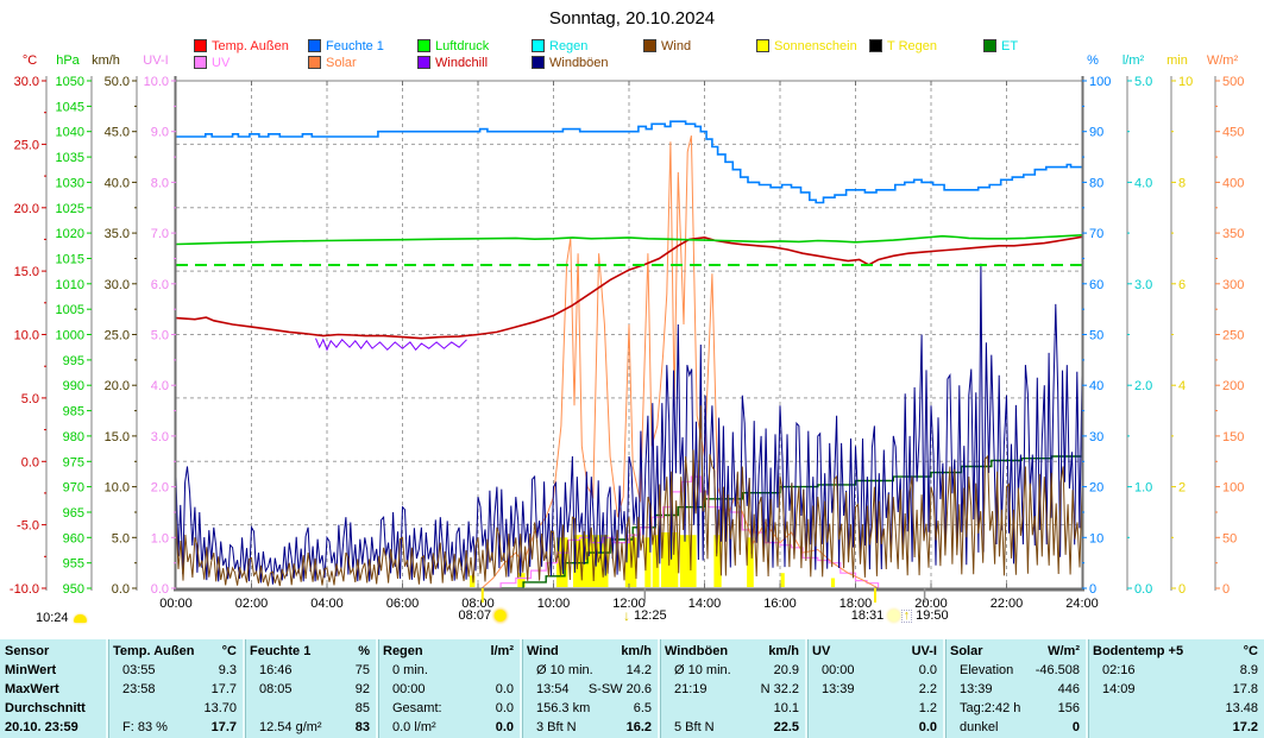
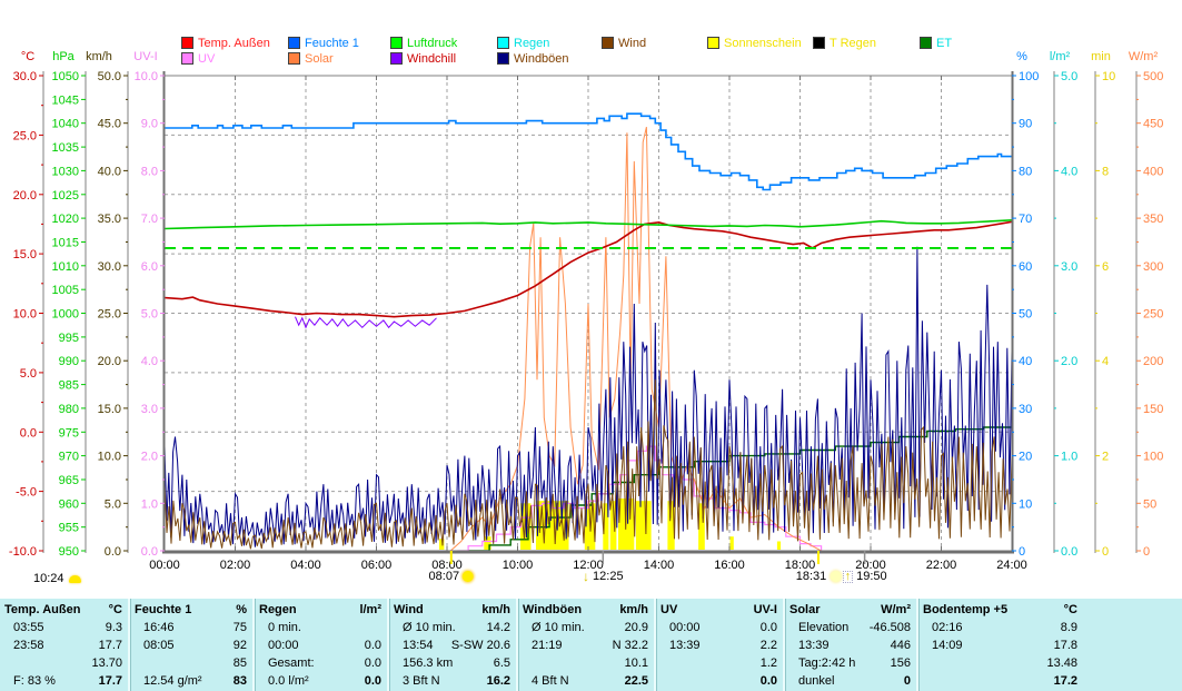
- Sonntag, 20.10.2024
  Temp. Außen
  Feuchte 1
  Luftdruck
  Regen
  Wind
  Sonnenschein
  T Regen
  ET
  UV
  Solar
  Windchill
  Windböen
  °C
  -10.0
  -5.0
  0.0
  5.0
  10.0
  15.0
  20.0
  25.0
  30.0
  hPa
  950
  955
  960
  965
  970
  975
  980
  985
  990
  995
  1000
  1005
  1010
  1015
  1020
  1025
  1030
  1035
  1040
  1045
  1050
  km/h
  0.0
  5.0
  10.0
  15.0
  20.0
  25.0
  30.0
  35.0
  40.0
  45.0
  50.0
  UV-I
  0.0
  1.0
  2.0
  3.0
  4.0
  5.0
  6.0
  7.0
  8.0
  9.0
  10.0
  %
  0
  10
  20
  30
  40
  50
  60
  70
  80
  90
  100
  l/m²
  0.0
  1.0
  2.0
  3.0
  4.0
  5.0
  min
  0
  2
  4
  6
  8
  10
  W/m²
  0
  50
  100
  150
  200
  250
  300
  350
  400
  450
  500
  00:00
  02:00
  04:00
  06:00
  08:00
  10:00
  12:00
  14:00
  16:00
  18:00
  20:00
  22:00
  24:00
  08:07
  ↓
  12:25
  18:31
  ↑
  19:50
  10:24
- Sensor
- MinWert
- MaxWert
- Durchschnitt
- 20.10. 23:59
  Temp. Außen
  °C
  03:55
  9.3
  23:58
  17.7
  13.70
  F: 83 %
  17.7
  Feuchte 1
  %
  16:46
  75
  08:05
  92
  85
  12.54 g/m²
  83
  Regen
  l/m²
  0 min.
  00:00
  0.0
  Gesamt:
  0.0
  0.0 l/m²
  0.0
  Wind
  km/h
  Ø 10 min.
  14.2
  13:54
  S-SW 20.6
  156.3 km
  6.5
  3 Bft N
  16.2
  Windböen
  km/h
  Ø 10 min.
  20.9
  21:19
  N 32.2
  10.1
- 5 Bft N
+ 4 Bft N
  22.5
  UV
  UV-I
  00:00
  0.0
  13:39
  2.2
  1.2
  0.0
  Solar
  W/m²
  Elevation
  -46.508
  13:39
  446
  Tag:2:42 h
  156
  dunkel
  0
  Bodentemp +5
  °C
  02:16
  8.9
  14:09
  17.8
  13.48
  17.2
